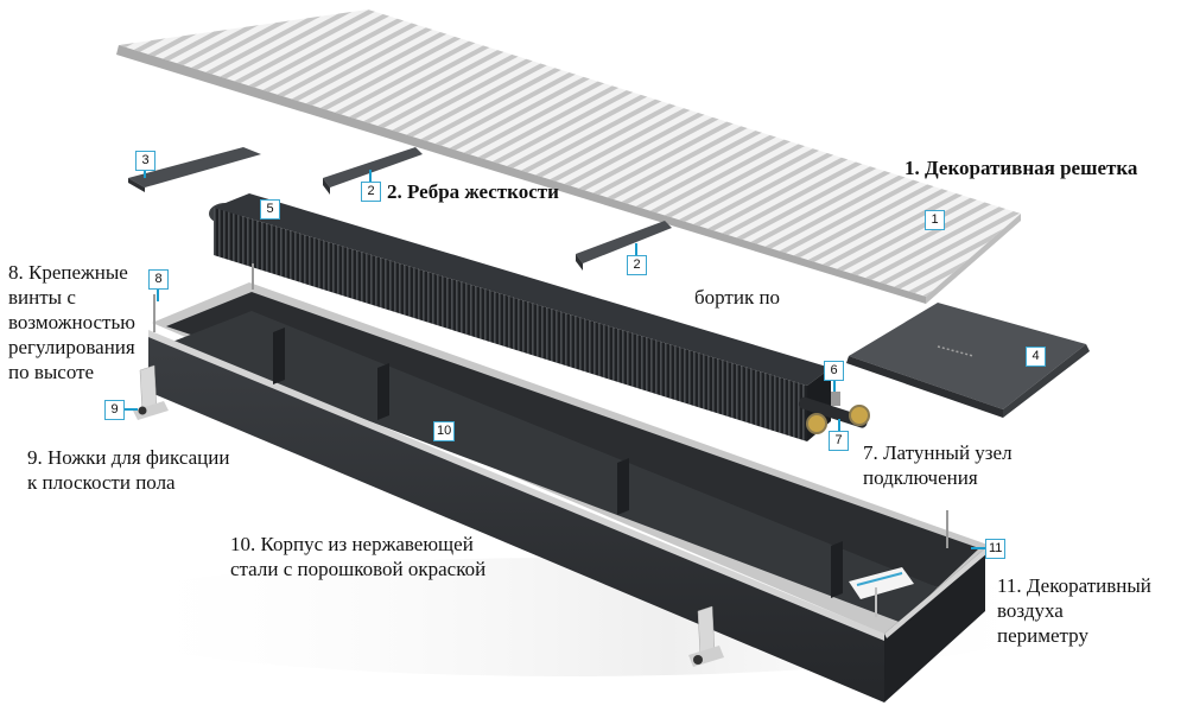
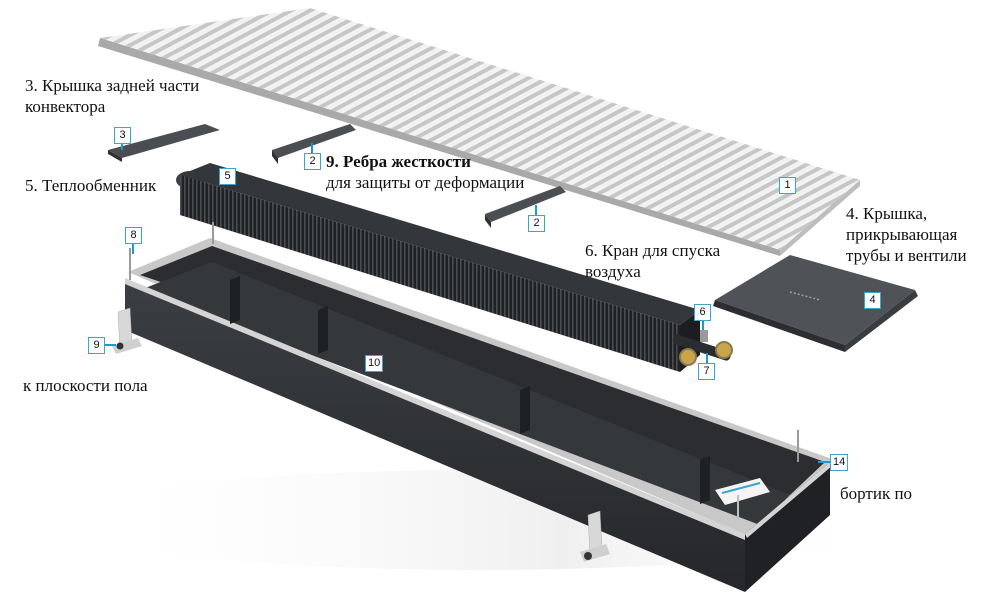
  1
  2
  2
  3
  4
  5
  6
  7
  8
  9
  10
- 11
+ 14
- 1. Декоративная решетка
- 2. Ребра жесткости
+ 9. Ребра жесткости
+ для защиты от деформации
+ 3. Крышка задней части
+ конвектора
+ 4. Крышка,
+ прикрывающая
+ трубы и вентили
+ 5. Теплообменник
+ 6. Кран для спуска
- бортик по
+ воздуха
- 7. Латунный узел
- подключения
- 8. Крепежные
- винты с
- возможностью
- регулирования
- по высоте
- 9. Ножки для фиксации
  к плоскости пола
- 10. Корпус из нержавеющей
- стали с порошковой окраской
- 11. Декоративный
- воздуха
+ бортик по
- периметру
